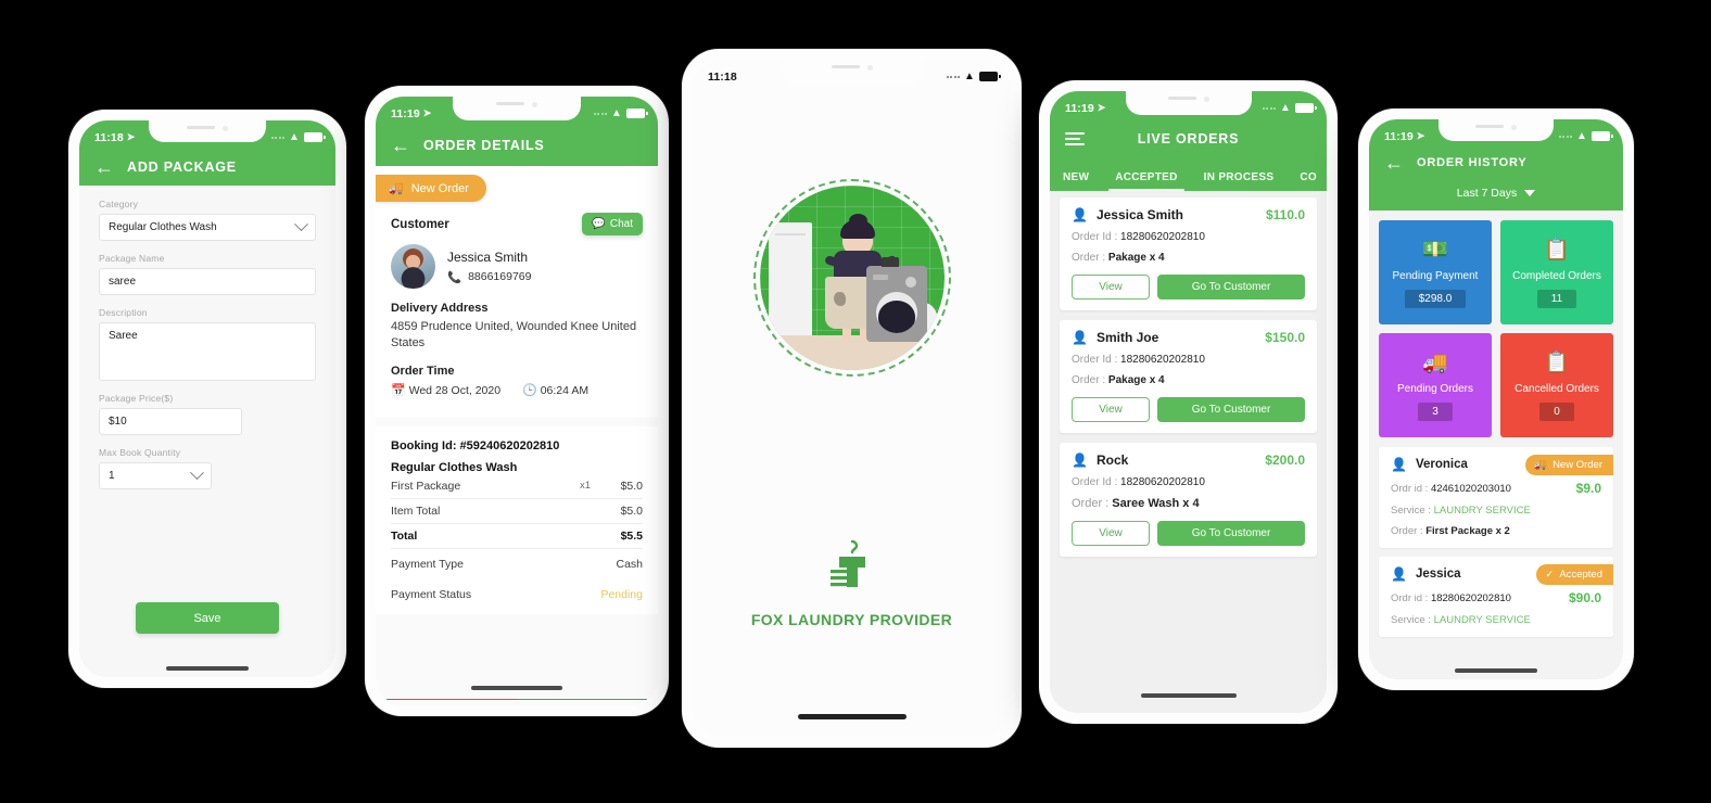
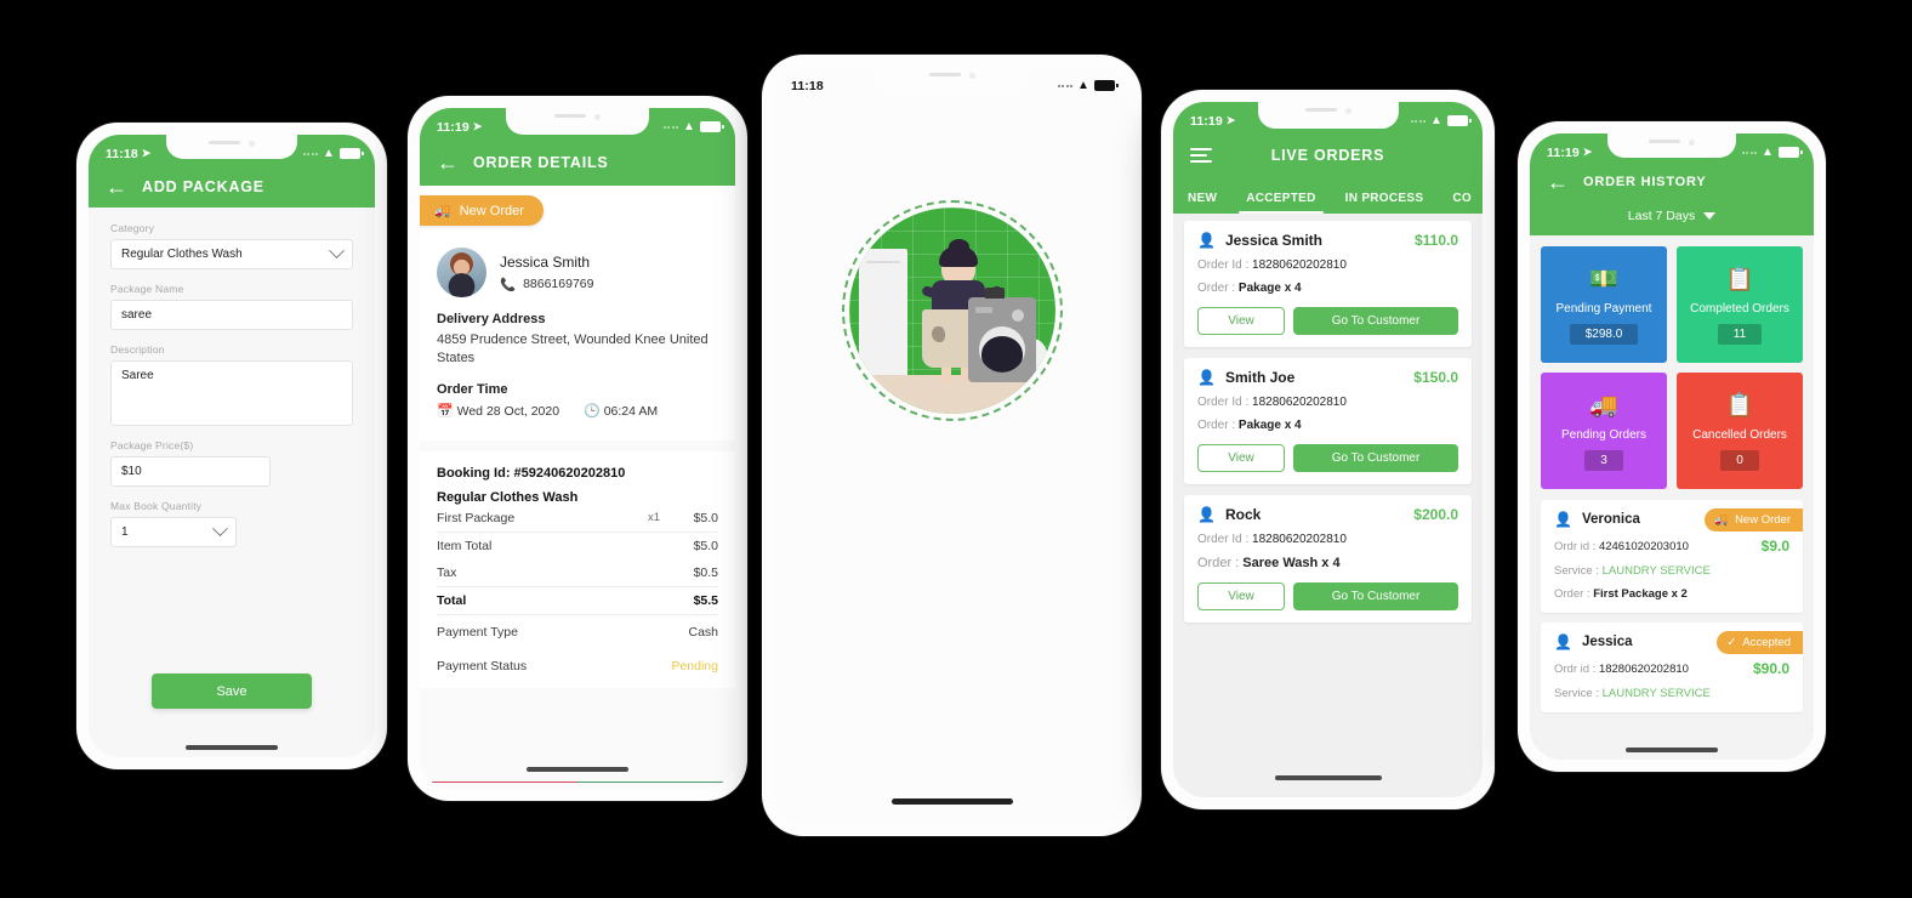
  11:18
  ➤
  ▲
  ←
  ADD PACKAGE
  Category
  Regular Clothes Wash
  Package Name
  saree
  Description
  Saree
  Package Price($)
  $10
  Max Book Quantity
  1
  Save
  11:19
  ➤
  ▲
  ←
  ORDER DETAILS
  🚚
  New Order
- Customer
- 💬
- Chat
  Jessica Smith
  📞
  8866169769
  Delivery Address
- 4859 Prudence United, Wounded Knee United States
+ 4859 Prudence Street, Wounded Knee United States
  Order Time
  📅 Wed 28 Oct, 2020
  🕒 06:24 AM
  Booking Id: #59240620202810
  Regular Clothes Wash
  First Package
  x1
  $5.0
  Item Total
  $5.0
+ Tax
+ $0.5
  Total
  $5.5
  Payment Type
  Cash
  Payment Status
  Pending
  11:18
  ▲
- FOX LAUNDRY PROVIDER
  11:19
  ➤
  ▲
  LIVE ORDERS
  NEW
  ACCEPTED
  IN PROCESS
  CO
  👤
  Jessica Smith
  $110.0
  Order Id : 18280620202810
  Order : Pakage x 4
  View
  Go To Customer
  👤
  Smith Joe
  $150.0
  Order Id : 18280620202810
  Order : Pakage x 4
  View
  Go To Customer
  👤
  Rock
  $200.0
  Order Id : 18280620202810
  Order : Saree Wash x 4
  View
  Go To Customer
  11:19
  ➤
  ▲
  ←
  ORDER HISTORY
  Last 7 Days
  💵
  Pending Payment
  $298.0
  📋
  Completed Orders
  11
  🚚
  Pending Orders
  3
  📋
  Cancelled Orders
  0
  🚚
  New Order
  👤
  Veronica
  Ordr id : 42461020203010
  $9.0
  Service : LAUNDRY SERVICE
  Order : First Package x 2
  ✓
  Accepted
  👤
  Jessica
  Ordr id : 18280620202810
  $90.0
  Service : LAUNDRY SERVICE
